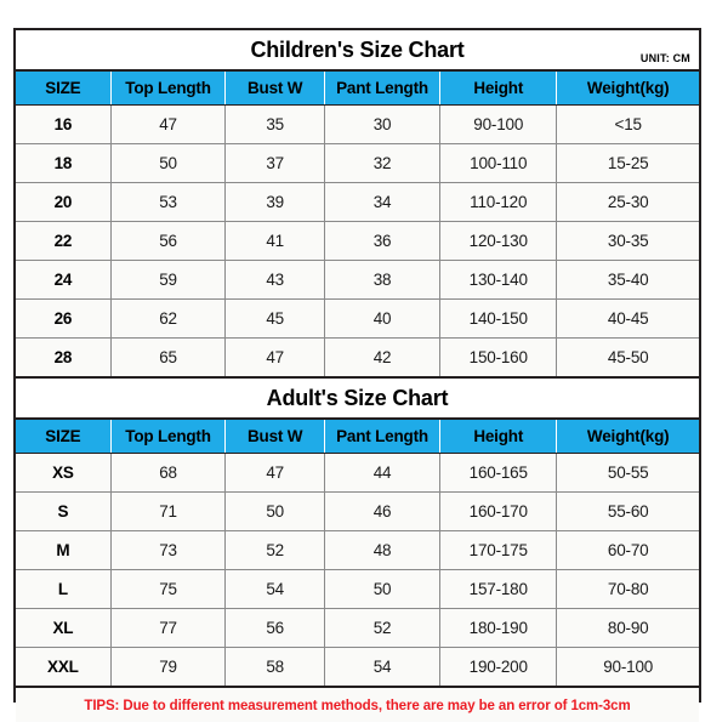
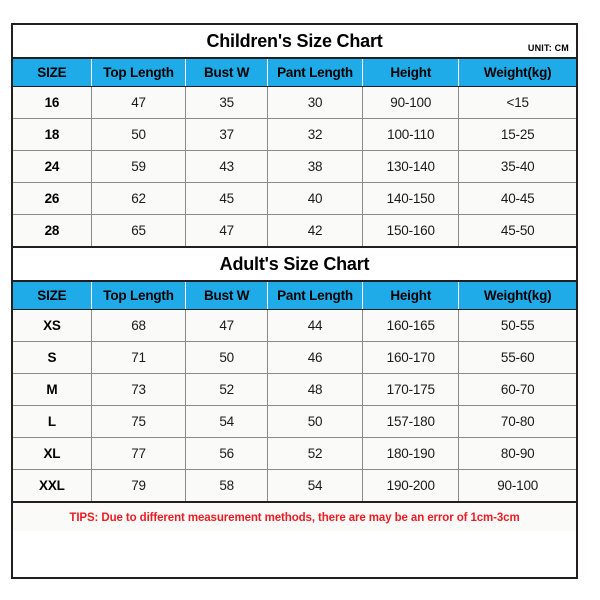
  Children's Size Chart UNIT: CM
  SIZE	Top Length	Bust W	Pant Length	Height	Weight(kg)
  16	47	35	30	90-100	<15
  18	50	37	32	100-110	15-25
- 20	53	39	34	110-120	25-30
- 22	56	41	36	120-130	30-35
  24	59	43	38	130-140	35-40
  26	62	45	40	140-150	40-45
  28	65	47	42	150-160	45-50
  Adult's Size Chart
  SIZE	Top Length	Bust W	Pant Length	Height	Weight(kg)
  XS	68	47	44	160-165	50-55
  S	71	50	46	160-170	55-60
  M	73	52	48	170-175	60-70
  L	75	54	50	157-180	70-80
  XL	77	56	52	180-190	80-90
  XXL	79	58	54	190-200	90-100
  TIPS: Due to different measurement methods, there are may be an error of 1cm-3cm
